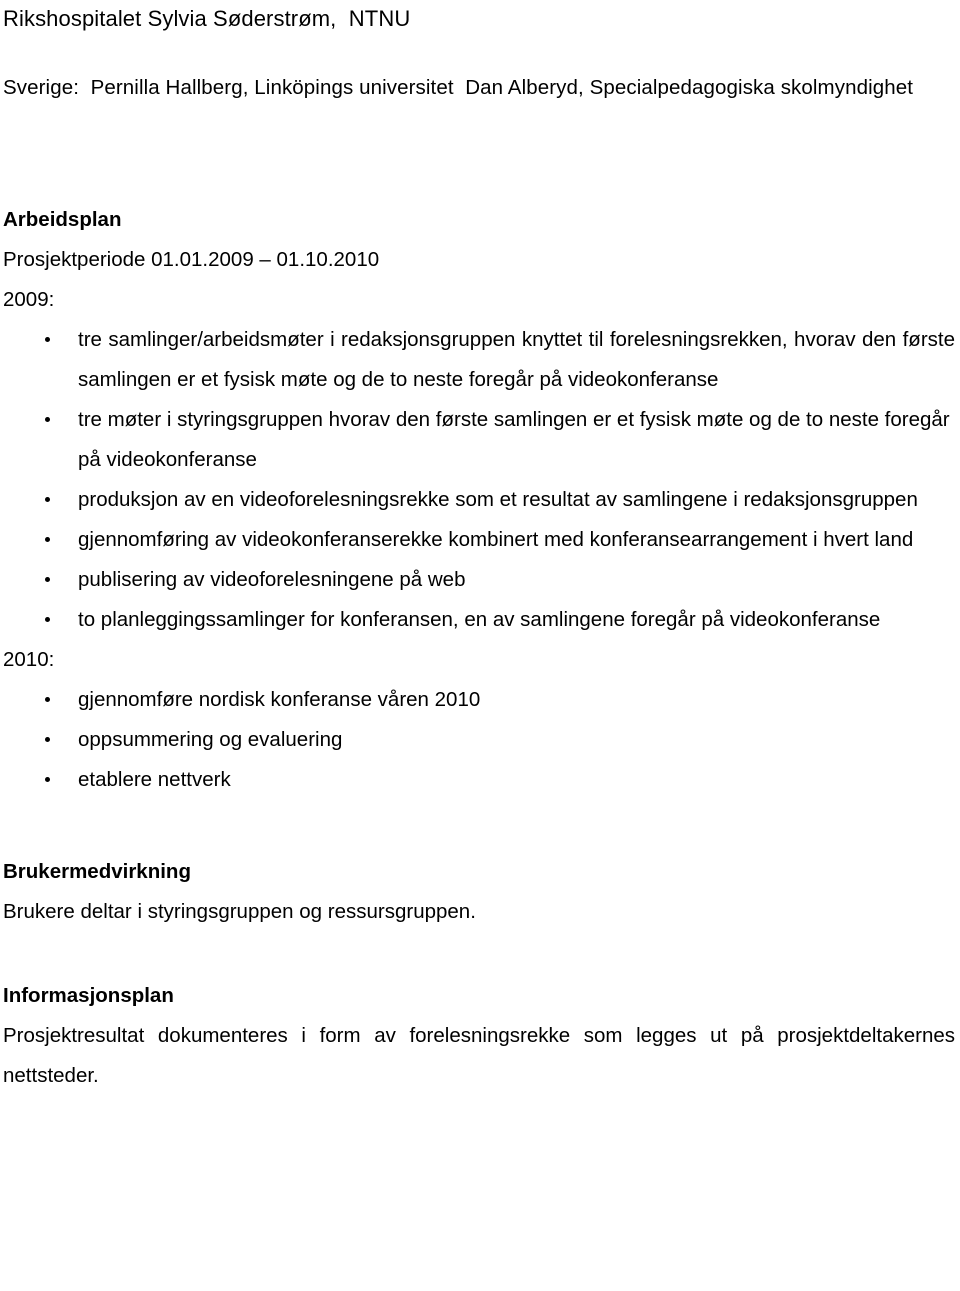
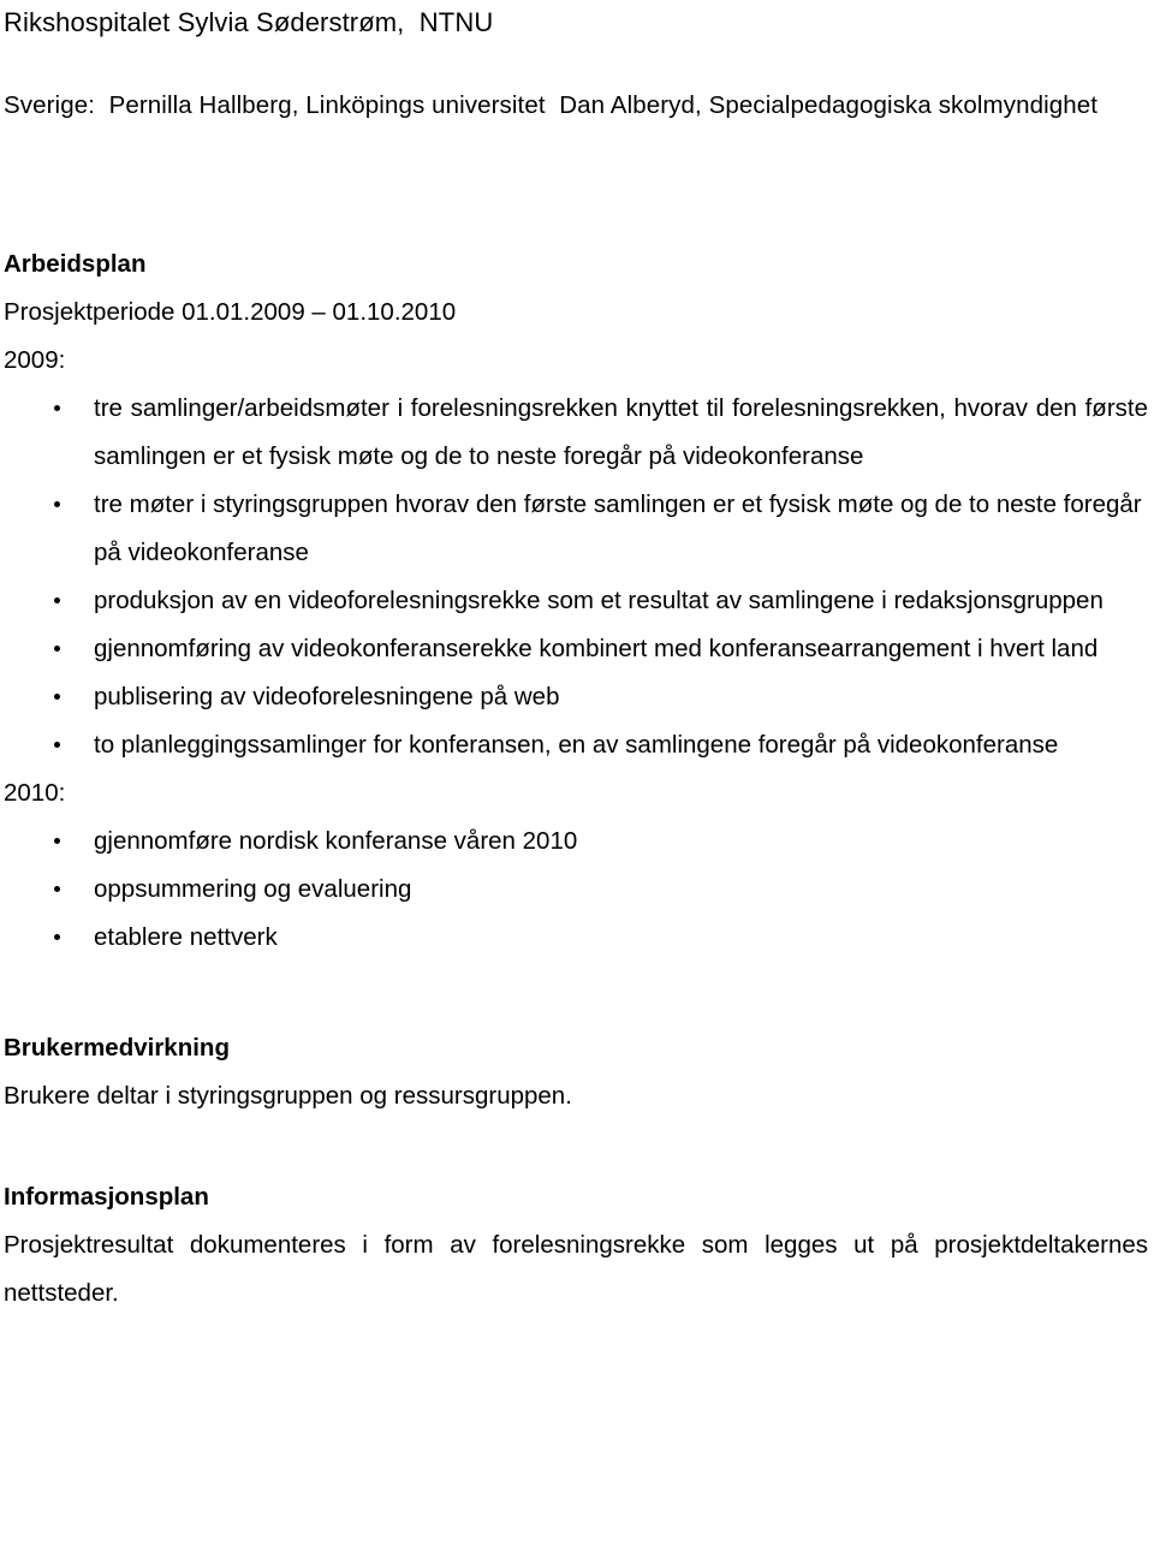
  Rikshospitalet Sylvia Søderstrøm, NTNU
  Sverige: Pernilla Hallberg, Linköpings universitet Dan Alberyd, Specialpedagogiska skolmyndighet
  Arbeidsplan
  Prosjektperiode 01.01.2009 – 01.10.2010
  2009:
- tre samlinger/arbeidsmøter i redaksjonsgruppen knyttet til forelesningsrekken, hvorav den første samlingen er et fysisk møte og de to neste foregår på videokonferanse
+ tre samlinger/arbeidsmøter i forelesningsrekken knyttet til forelesningsrekken, hvorav den første samlingen er et fysisk møte og de to neste foregår på videokonferanse
  tre møter i styringsgruppen hvorav den første samlingen er et fysisk møte og de to neste foregår på videokonferanse
  produksjon av en videoforelesningsrekke som et resultat av samlingene i redaksjonsgruppen
  gjennomføring av videokonferanserekke kombinert med konferansearrangement i hvert land
  publisering av videoforelesningene på web
  to planleggingssamlinger for konferansen, en av samlingene foregår på videokonferanse
  2010:
  gjennomføre nordisk konferanse våren 2010
  oppsummering og evaluering
  etablere nettverk
  Brukermedvirkning
  Brukere deltar i styringsgruppen og ressursgruppen.
  Informasjonsplan
  Prosjektresultat dokumenteres i form av forelesningsrekke som legges ut på prosjektdeltakernes nettsteder.
